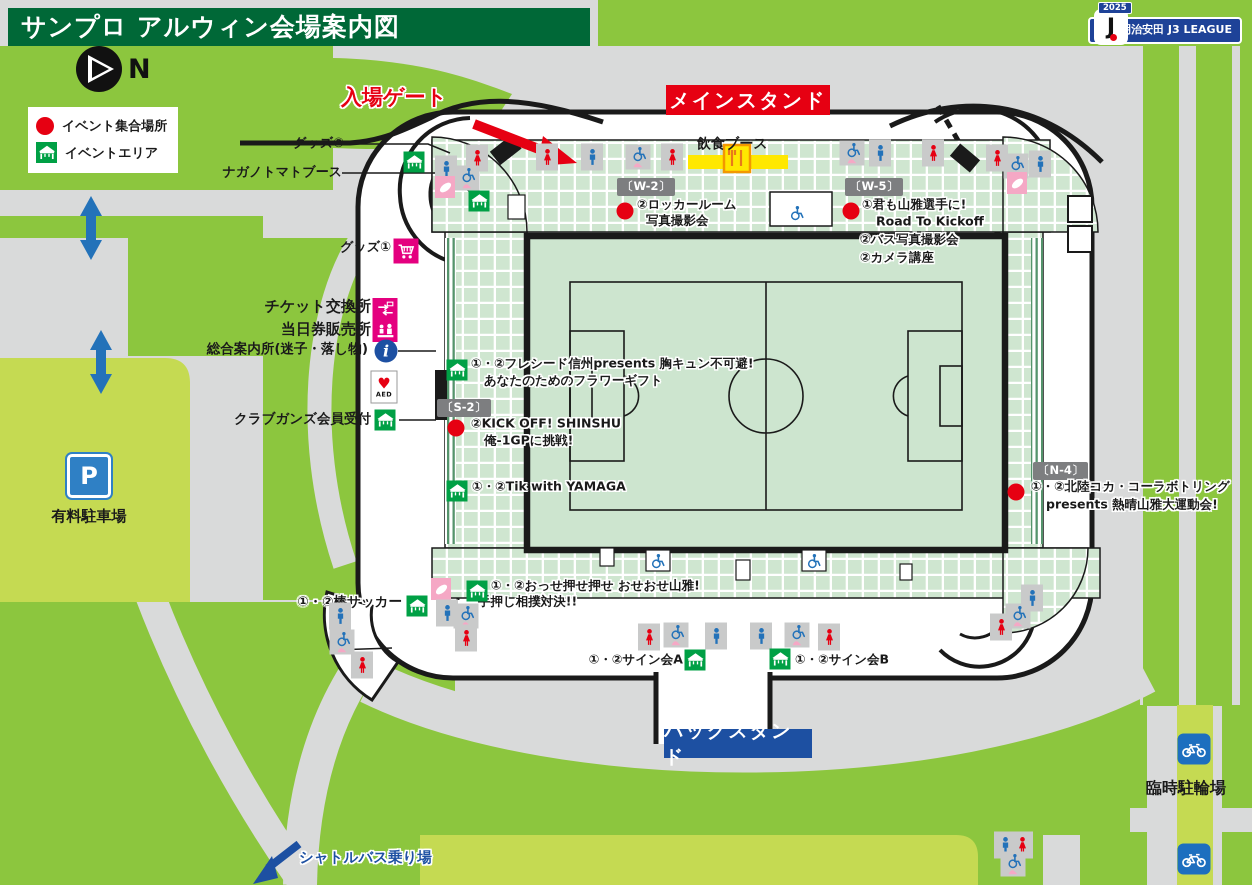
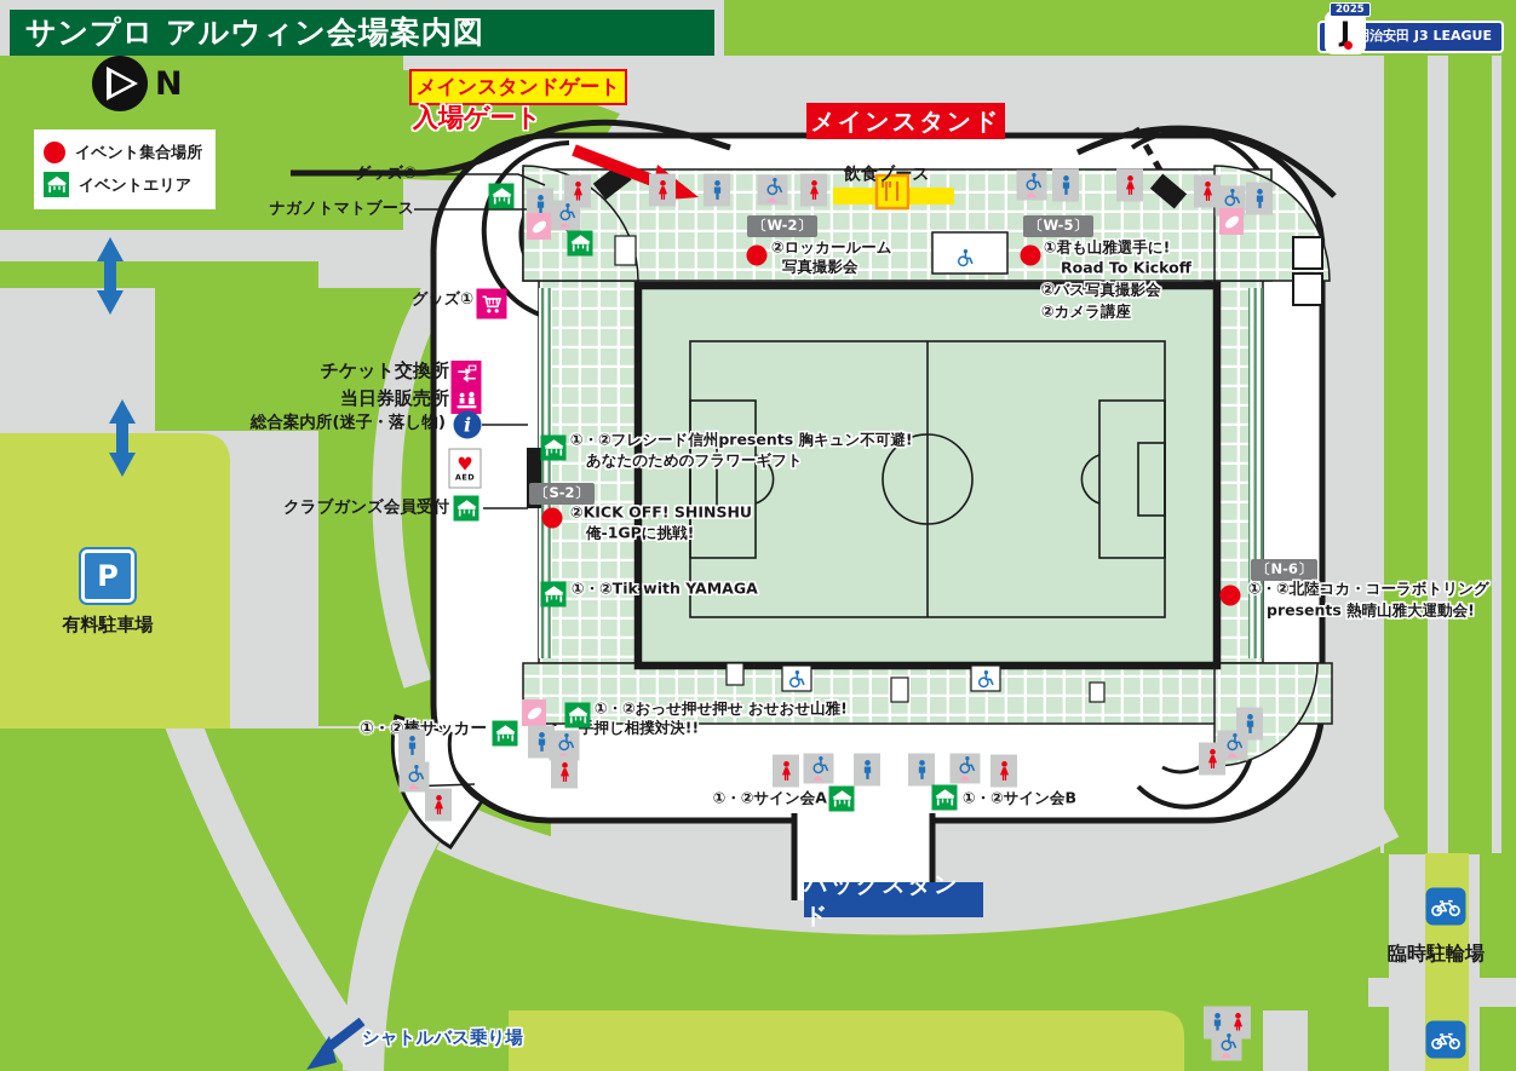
  サンプロ アルウィン会場案内図
  2025
  J
  治安田 J3 LEAGUE
  N
  イベント集合場所
  イベントエリア
+ メインスタンドゲート
  入場ゲート
  メインスタンド
  バックスタンド
  飲食ブース
  シャトルバス乗り場
  臨時駐輪場
  有料駐車場
  〔W-2〕
  〔W-5〕
  〔S-2〕
- 〔N-4〕
+ 〔N-6〕
  グッズ②
  ナガノトマトブース
  グッズ①
  チケット交換所
  当日券販売所
  総合案内所(迷子・落し物)
  クラブガンズ会員受付
  ①・②サッカー
  ②ロッカールーム
  写真撮影会
  ①君も山雅選手に!
  Road To Kickoff
  ②バス写真撮影会
  ②カメラ講座
  ①・②フレシード信州presents 胸キュン不可避!
  あなたのためのフラワーギフト
  ②KICK OFF! SHINSHU
  俺-1GPに挑戦!
  ①・②Tik with YAMAGA
  ①・②北陸コカ・コーラボトリング
  presents 熱晴山雅大運動会!
  ①・②おっせ押せ押せ おせおせ山雅!
  押し相撲対決!!
  ①・②サイン会A
  ①・②サイン会B
  i
  ♥
  AED
  P
